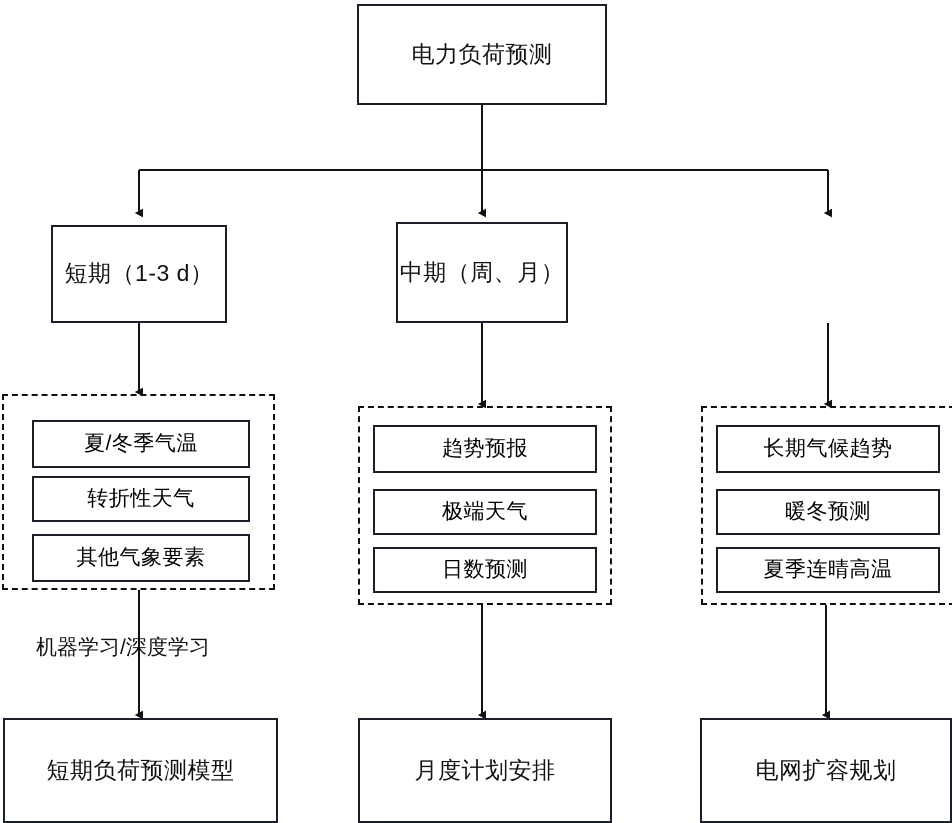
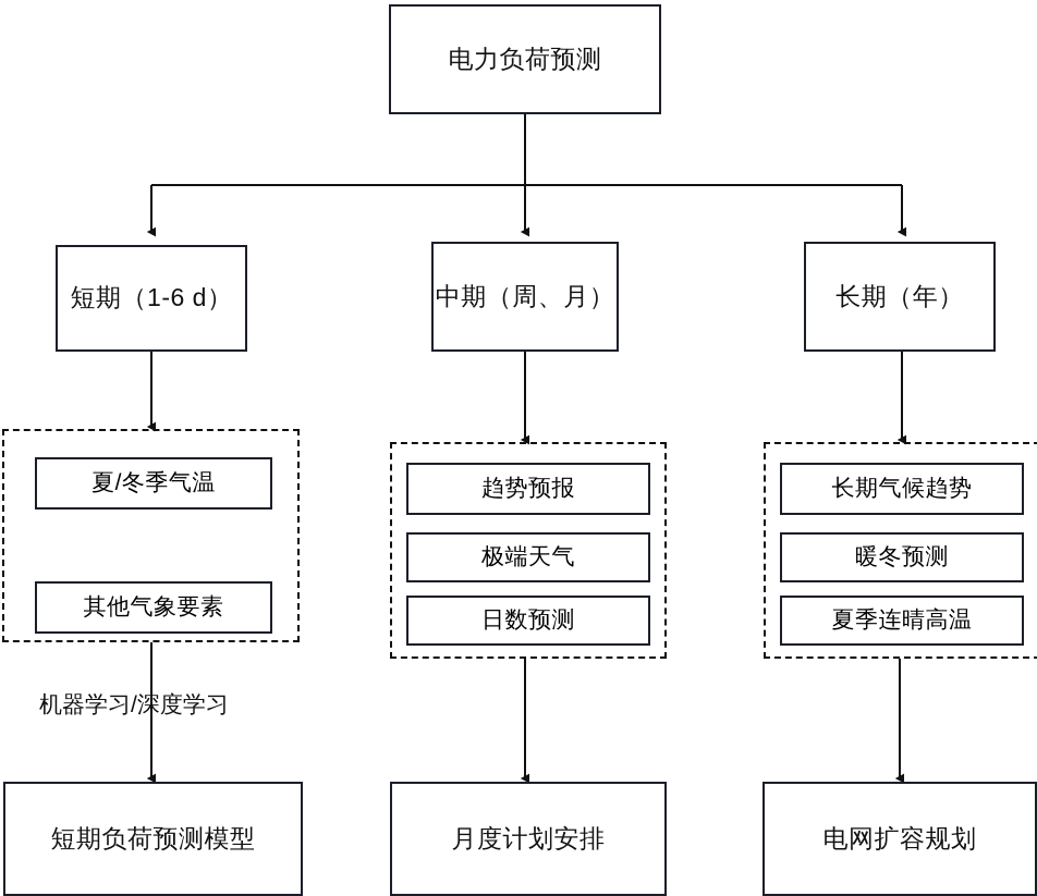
  电力负荷预测
- 短期（1-3 d）
+ 短期（1-6 d）
  中期（周、月）
+ 长期（年）
  夏/冬季气温
- 转折性天气
  其他气象要素
  趋势预报
  极端天气
  日数预测
  长期气候趋势
  暖冬预测
  夏季连晴高温
  机器学习/深度学习
  短期负荷预测模型
  月度计划安排
  电网扩容规划
